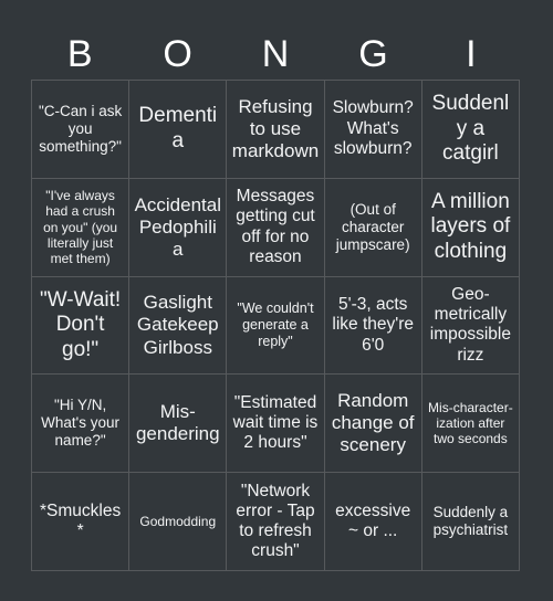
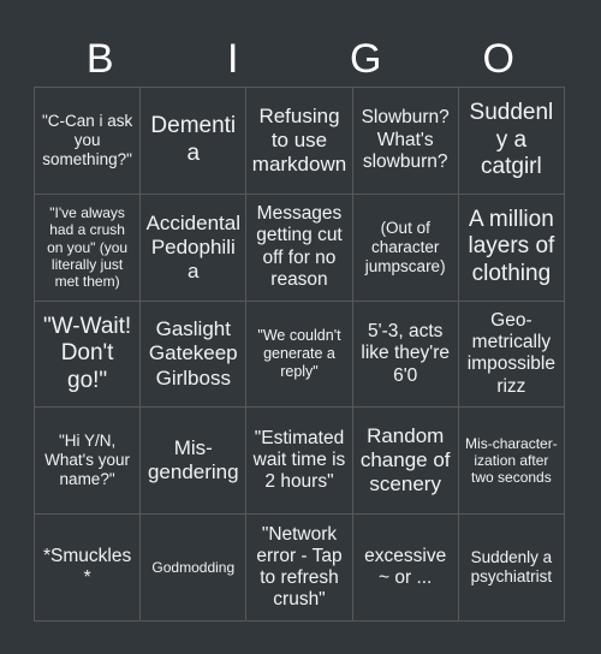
  B
- O
+ I
- N
  G
- I
+ O
  "C-Can i ask you something?"
  Dementia
  Refusing to use markdown
  Slowburn? What's slowburn?
  Suddenly a catgirl
  "I've always had a crush on you" (you literally just met them)
  Accidental Pedophilia
  Messages getting cut off for no reason
  (Out of character jumpscare)
  A million layers of clothing
  "W-Wait! Don't go!"
  Gaslight Gatekeep Girlboss
  "We couldn't generate a reply"
  5'-3, acts like they're 6'0
  Geo-metrically impossible rizz
  "Hi Y/N, What's your name?"
  Mis-gendering
  "Estimated wait time is 2 hours"
  Random change of scenery
  Mis-character-ization after two seconds
  *Smuckles*
  Godmodding
  "Network error - Tap to refresh crush"
  excessive ~ or ...
  Suddenly a psychiatrist
